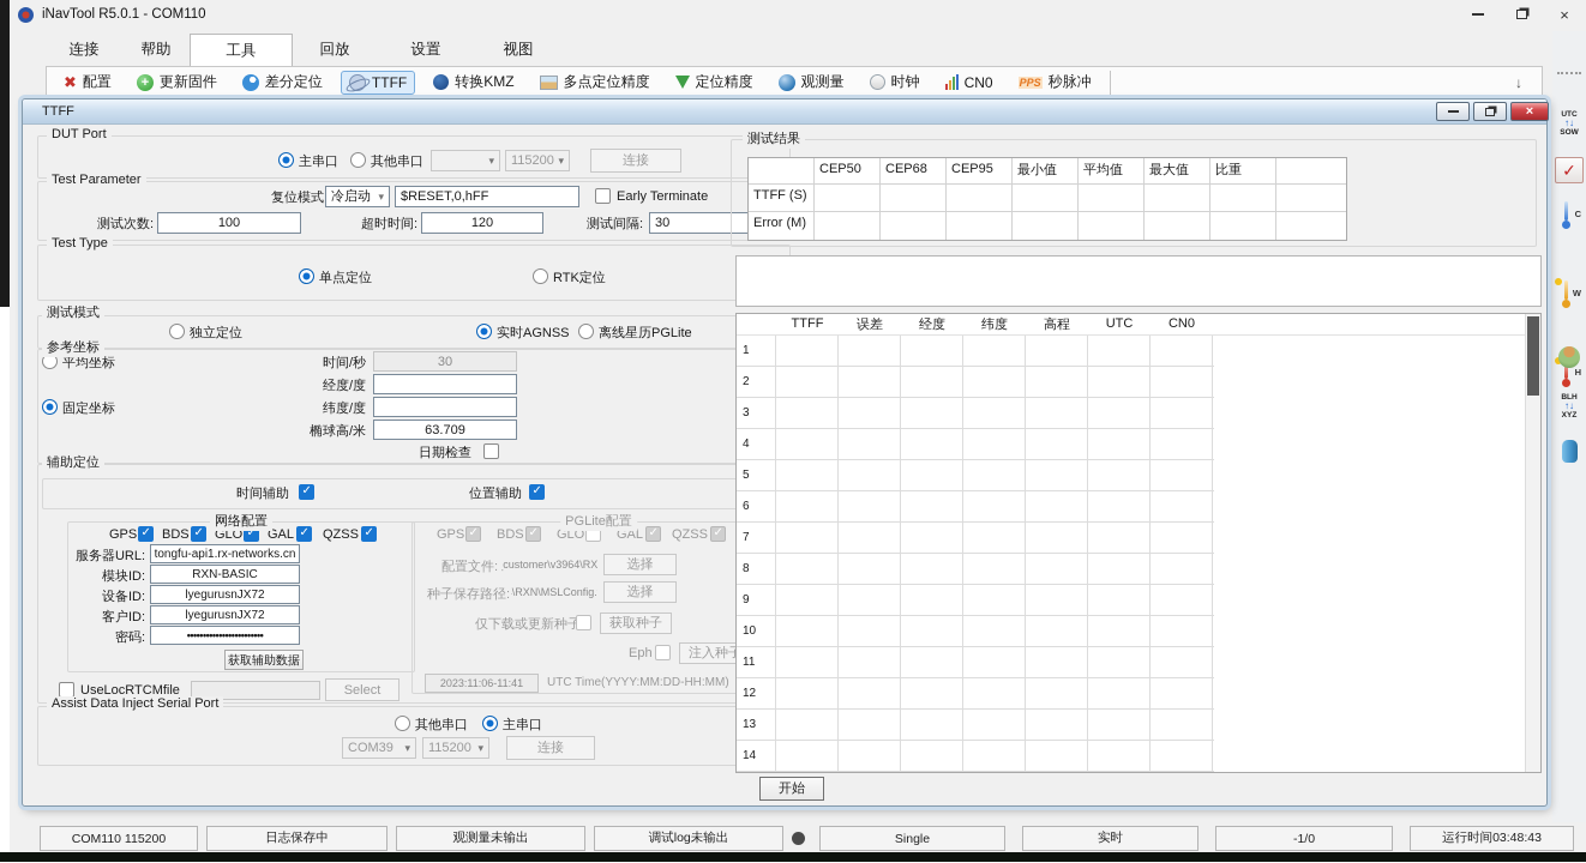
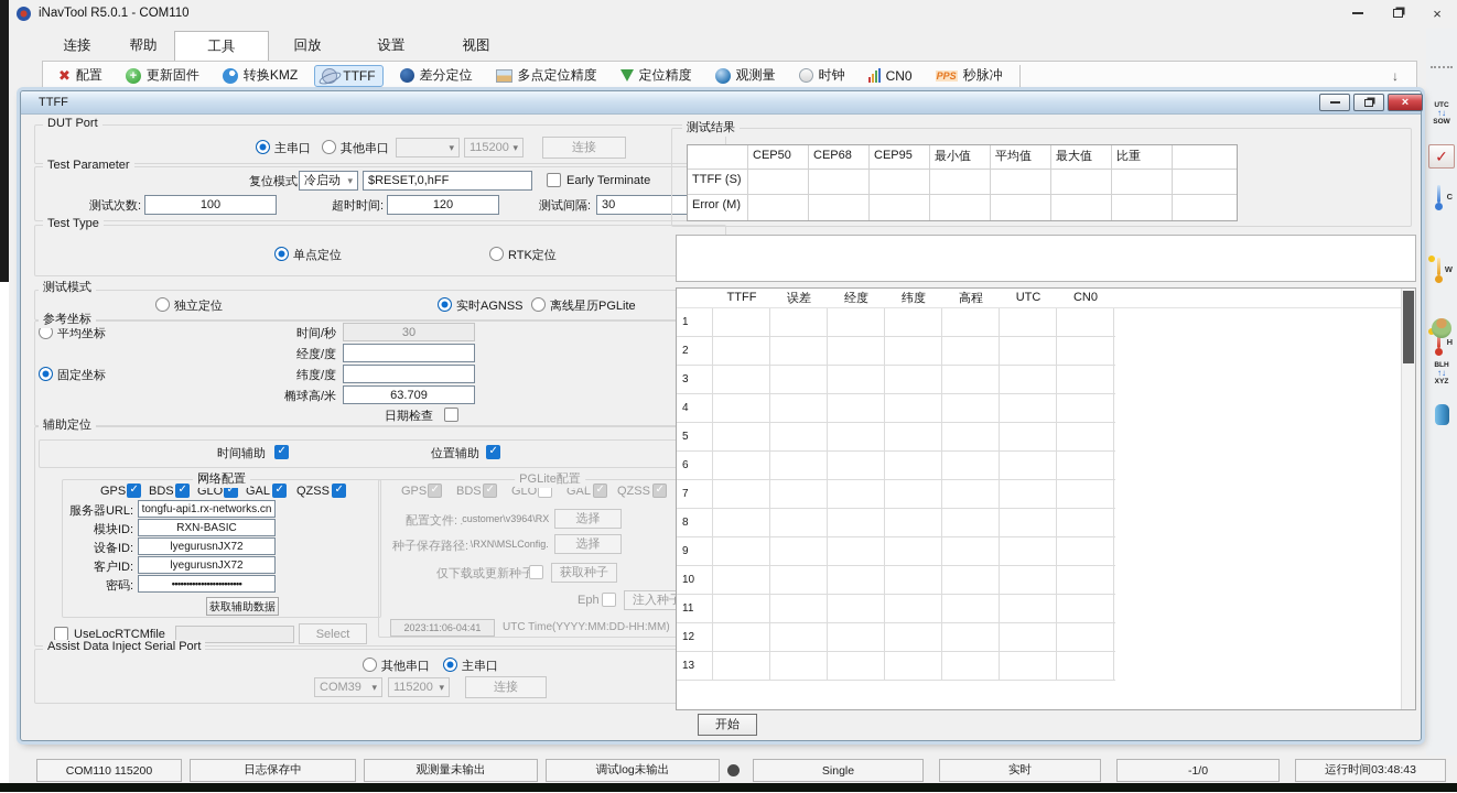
  iNavTool R5.0.1 - COM110
  ×
  连接
  帮助
  工具
  回放
  设置
  视图
  ✖
  配置
  +
  更新固件
- 差分定位
+ 转换KMZ
  TTFF
- 转换KMZ
+ 差分定位
  多点定位精度
  定位精度
  观测量
  时钟
  CN0
  PPS
  秒脉冲
  ↓
  ↑↓
  ✓
  C
  W
  H
  ↑↓
  TTFF
  ×
  DUT Port
  主串口
  其他串口
  115200
  连接
  Test Parameter
  复位模式
  冷启动
  $RESET,0,hFF
  Early Terminate
  测试次数:
  100
  超时时间:
  120
  测试间隔:
  30
  Test Type
  单点定位
  RTK定位
  测试模式
  独立定位
  实时AGNSS
  离线星历PGLite
  参考坐标
  平均坐标
  时间/秒
  30
  经度/度
  固定坐标
  纬度/度
  椭球高/米
  63.709
  日期检查
  辅助定位
  时间辅助
  位置辅助
  网络配置
  GPS
  BDS
  GLO
  GAL
  QZSS
  服务器URL:
  tongfu-api1.rx-networks.cn
  模块ID:
  RXN-BASIC
  设备ID:
  lyegurusnJX72
  客户ID:
  lyegurusnJX72
  密码:
  ••••••••••••••••••••••••
  获取辅助数据
  PGLite配置
  GPS
  BDS
  GLO
  GAL
  QZSS
  配置文件:
  customer\v3964\RX
  选择
  种子保存路径:
  \RXN\MSLConfig.
  选择
  仅下载或更新种子
  获取种子
  Eph
  注入种
- 2023:11:06-11:41
+ 2023:11:06-04:41
  UTC Time(YYYY:MM:DD-HH:MM)
  UseLocRTCMfile
  Select
  Assist Data Inject Serial Port
  其他串口
  主串口
  COM39
  115200
  连接
  开始
  测试结果
  CEP50
  CEP68
  CEP95
  最小值
  平均值
  最大值
  比重
  TTFF (S)
  Error (M)
  TTFF
  误差
  经度
  纬度
  高程
  UTC
  CN0
  1
  2
  3
  4
  5
  6
  7
  8
  9
  10
  11
  12
  13
- 14
  COM110 115200
  日志保存中
  观测量未输出
  调试log未输出
  Single
  实时
  -1/0
  运行时间03:48:43
